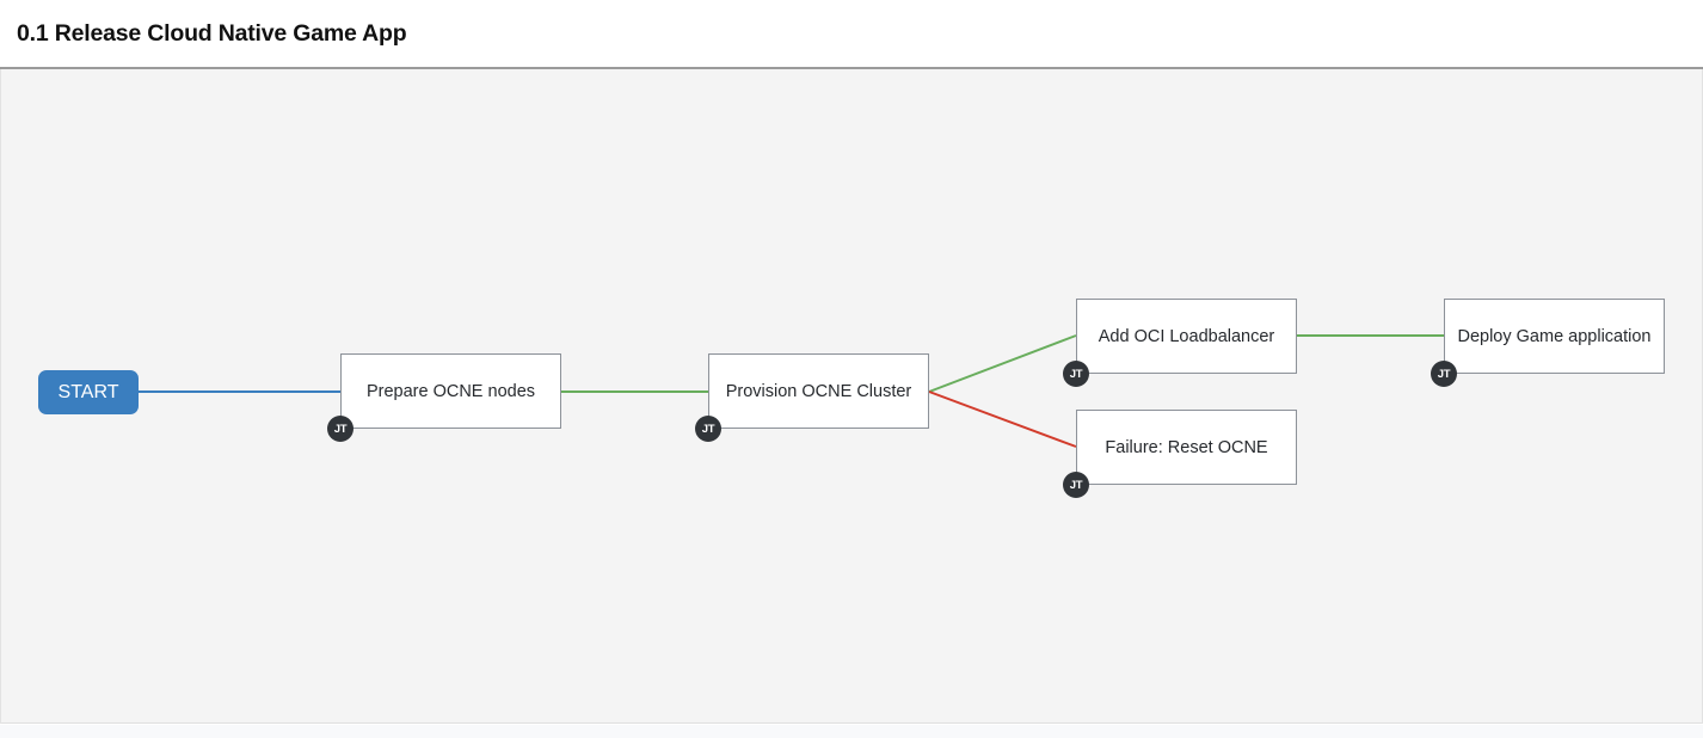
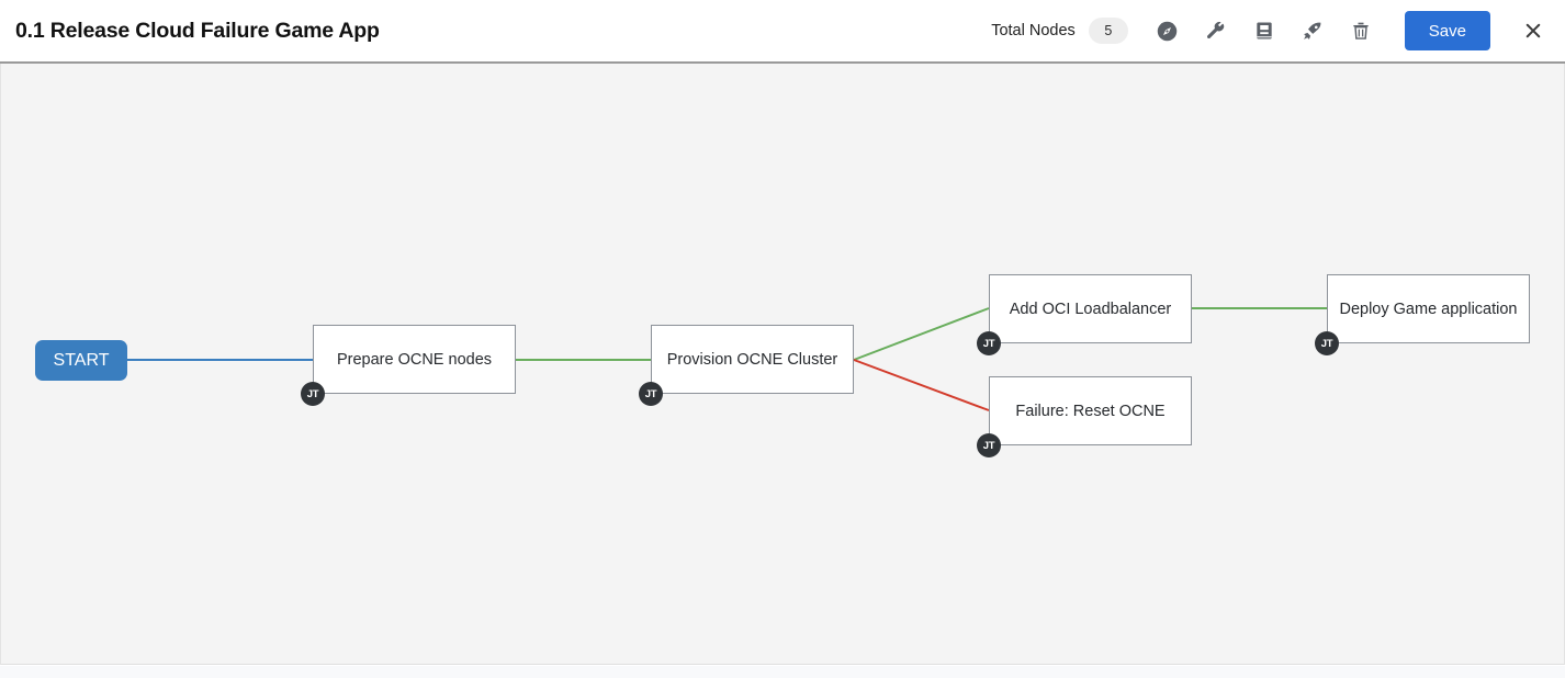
- 0.1 Release Cloud Native Game App
+ 0.1 Release Cloud Failure Game App
+ Total Nodes
+ 5
+ Save
  START
  Prepare OCNE nodes
  JT
  Provision OCNE Cluster
  JT
  Add OCI Loadbalancer
  JT
  Failure: Reset OCNE
  JT
  Deploy Game application
  JT
